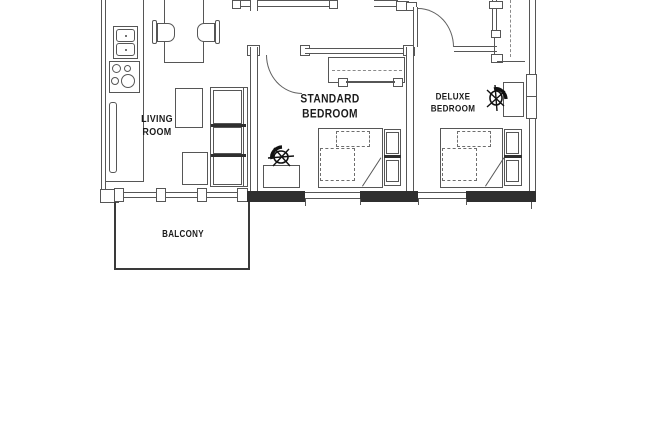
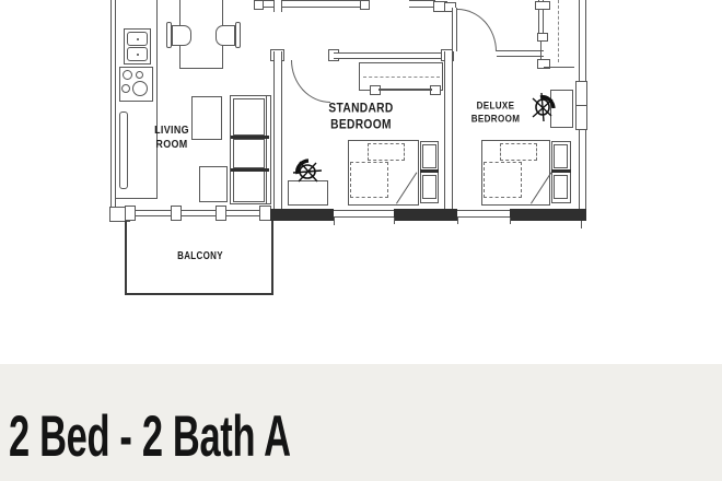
  LIVING
  ROOM
  STANDARD
  BEDROOM
  DELUXE
  BEDROOM
  BALCONY
+ 2 Bed - 2 Bath A
